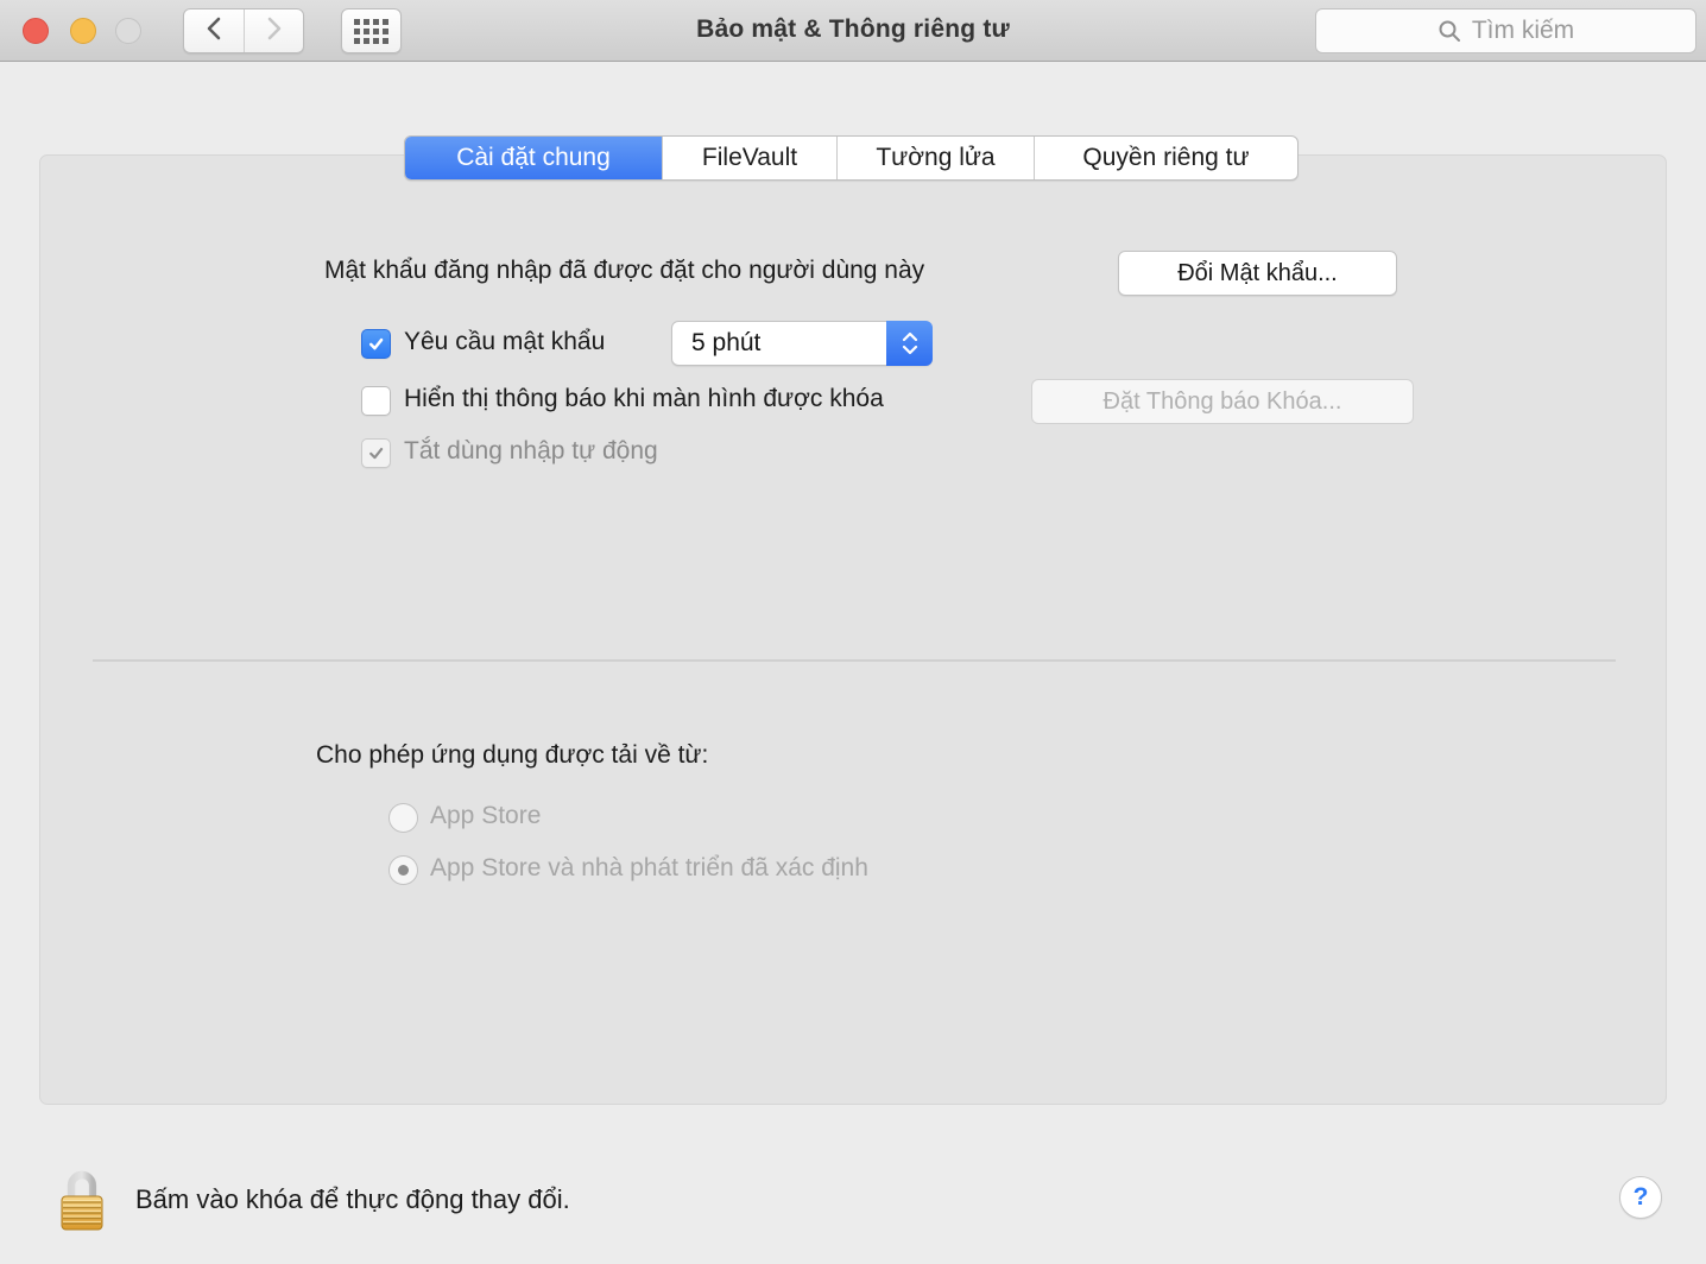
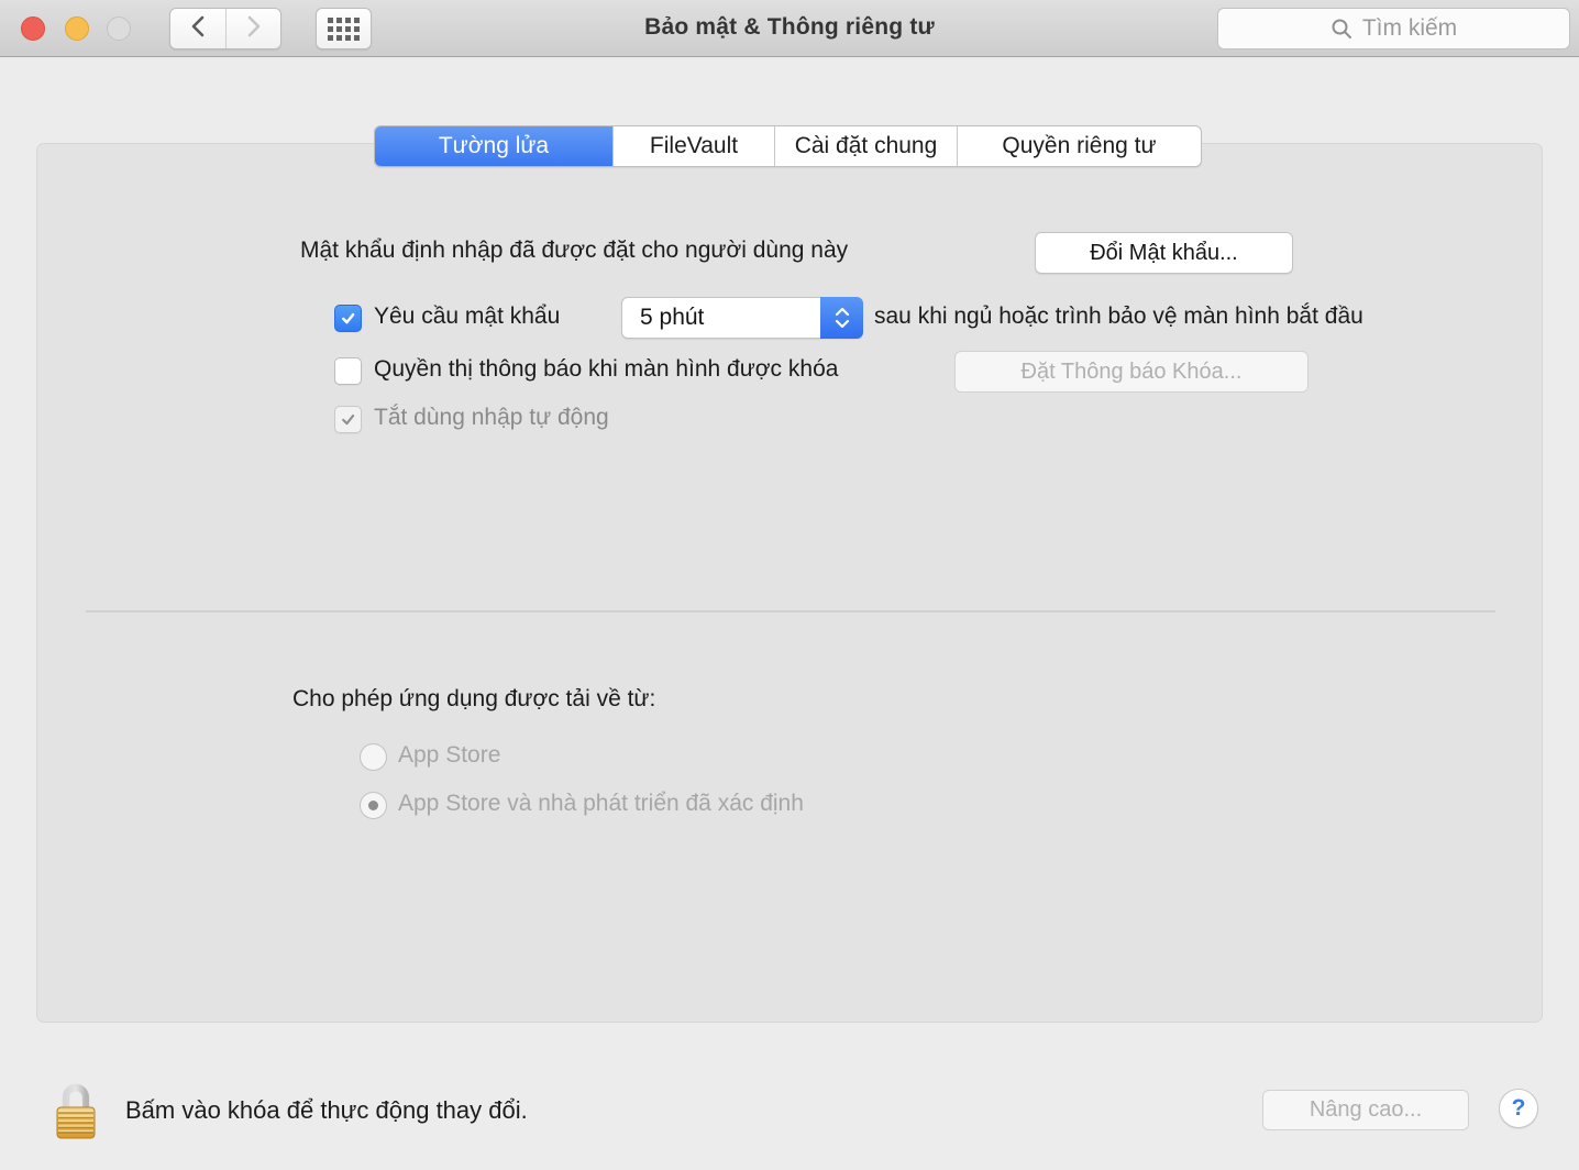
  Bảo mật & Thông riêng tư
  Tìm kiếm
- Cài đặt chung
+ Tường lửa
  FileVault
- Tường lửa
+ Cài đặt chung
  Quyền riêng tư
- Mật khẩu đăng nhập đã được đặt cho người dùng này
+ Mật khẩu định nhập đã được đặt cho người dùng này
  Đổi Mật khẩu...
  Yêu cầu mật khẩu
  5 phút
+ sau khi ngủ hoặc trình bảo vệ màn hình bắt đầu
- Hiển thị thông báo khi màn hình được khóa
+ Quyền thị thông báo khi màn hình được khóa
  Đặt Thông báo Khóa...
  Tắt dùng nhập tự động
  Cho phép ứng dụng được tải về từ:
  App Store
  App Store và nhà phát triển đã xác định
  Bấm vào khóa để thực động thay đổi.
+ Nâng cao...
  ?
